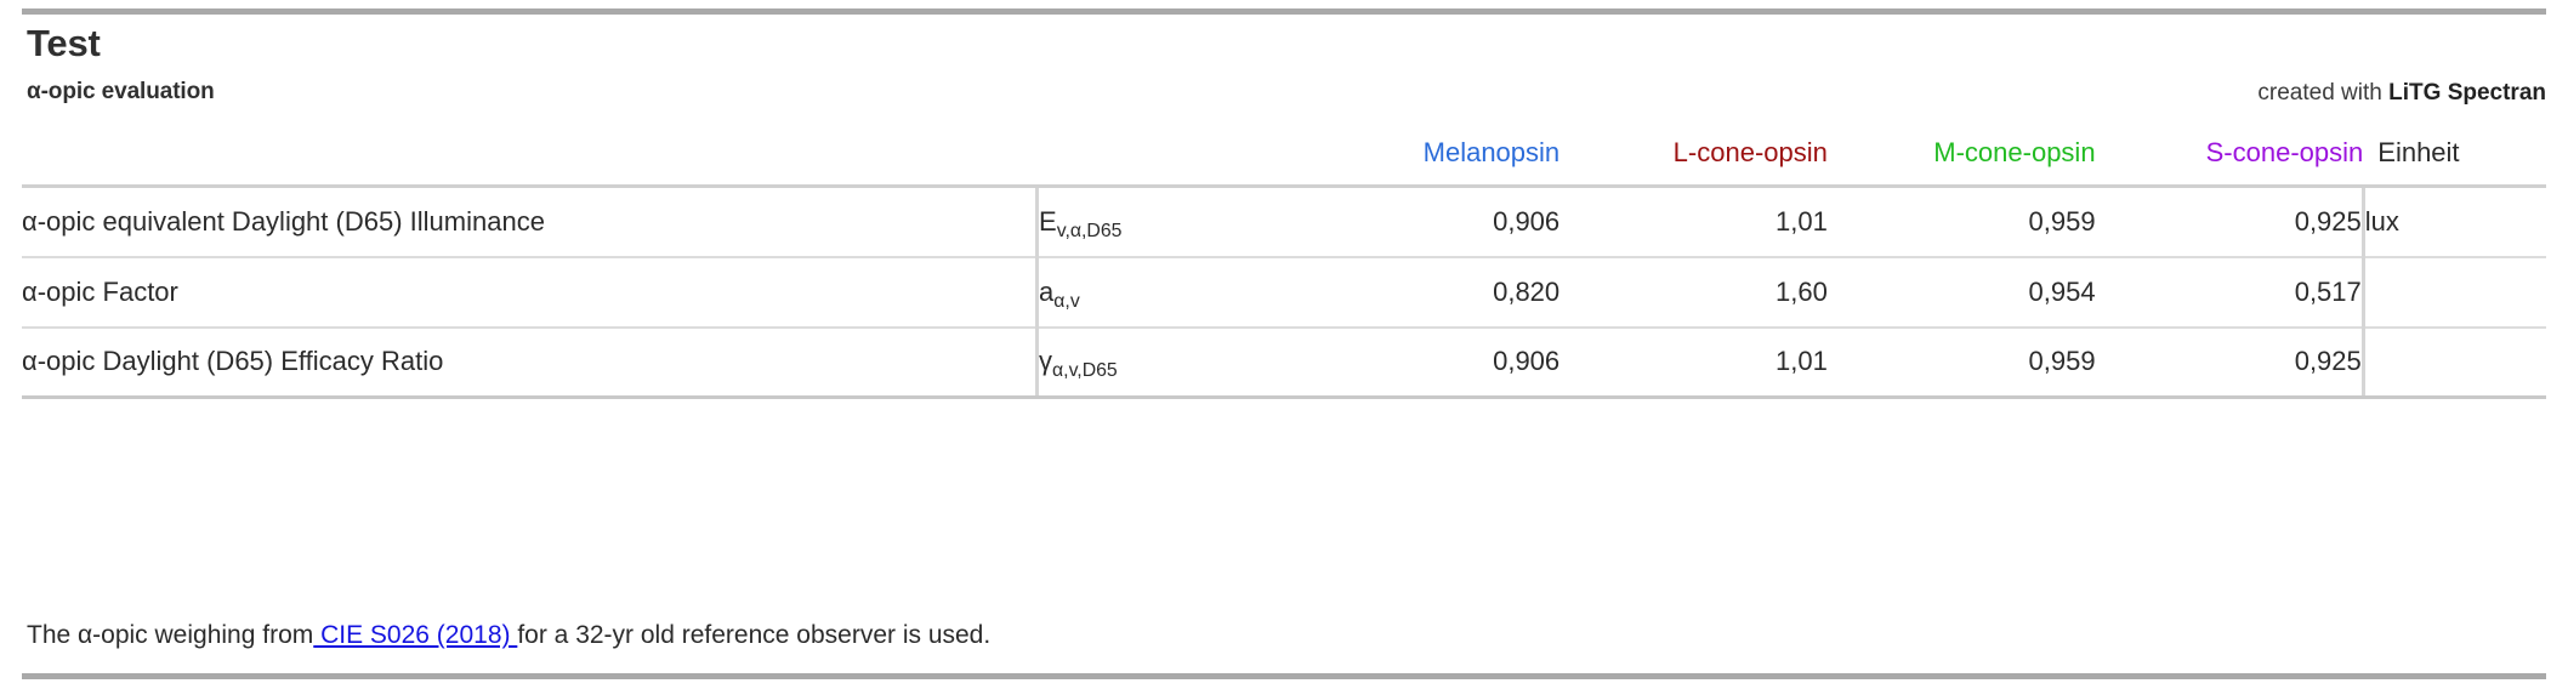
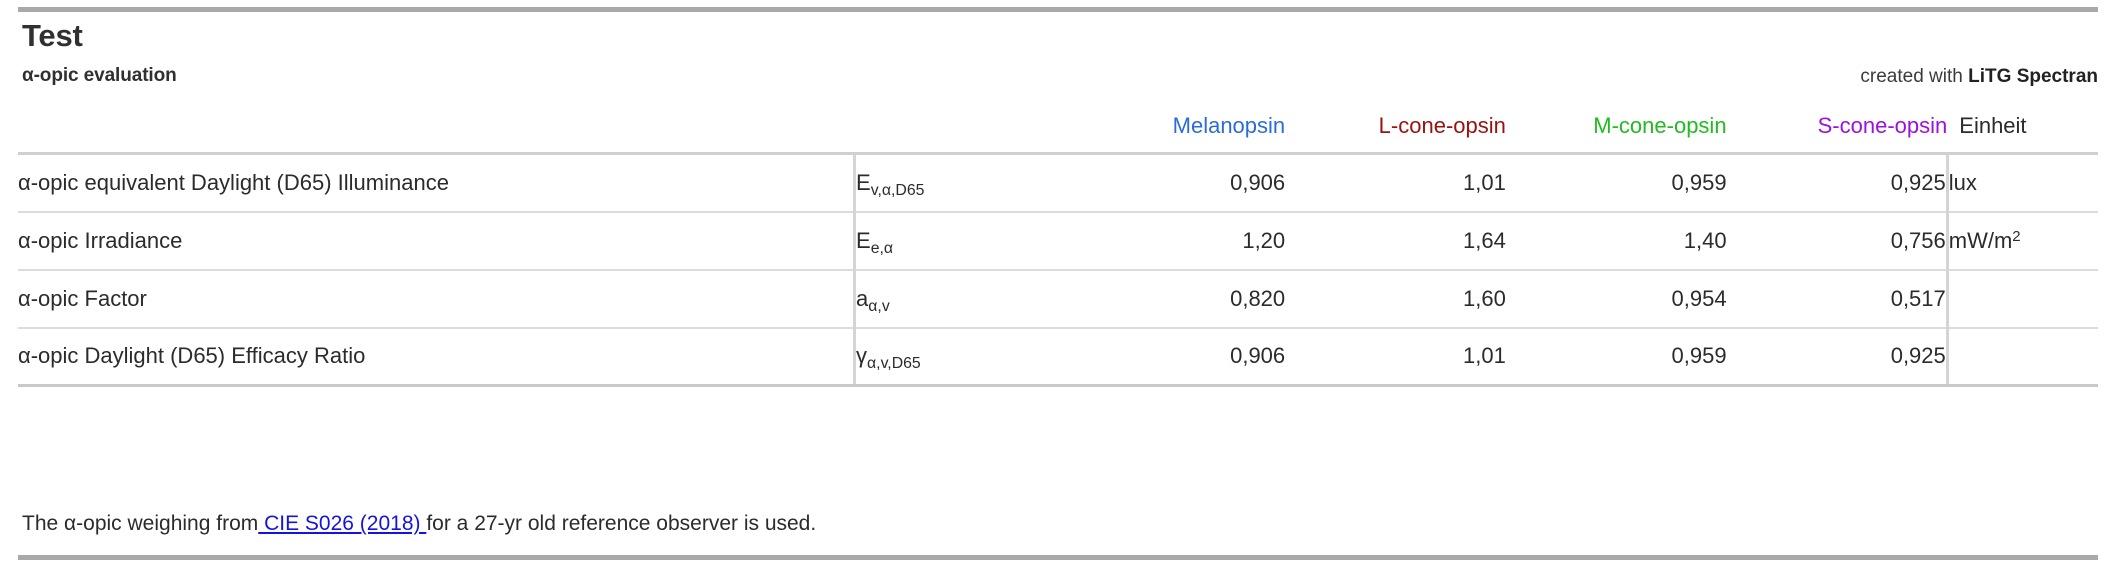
  Test
  α-opic evaluation
  created with LiTG Spectran
  		Melanopsin	L-cone-opsin	M-cone-opsin	S-cone-opsin	Einheit
  α-opic equivalent Daylight (D65) Illuminance	Ev,α,D65	0,906	1,01	0,959	0,925	lux
+ α-opic Irradiance	Ee,α	1,20	1,64	1,40	0,756	mW/m2
  α-opic Factor	aα,v	0,820	1,60	0,954	0,517
  α-opic Daylight (D65) Efficacy Ratio	γα,v,D65	0,906	1,01	0,959	0,925
- The α-opic weighing from CIE S026 (2018) for a 32-yr old reference observer is used.
+ The α-opic weighing from CIE S026 (2018) for a 27-yr old reference observer is used.
